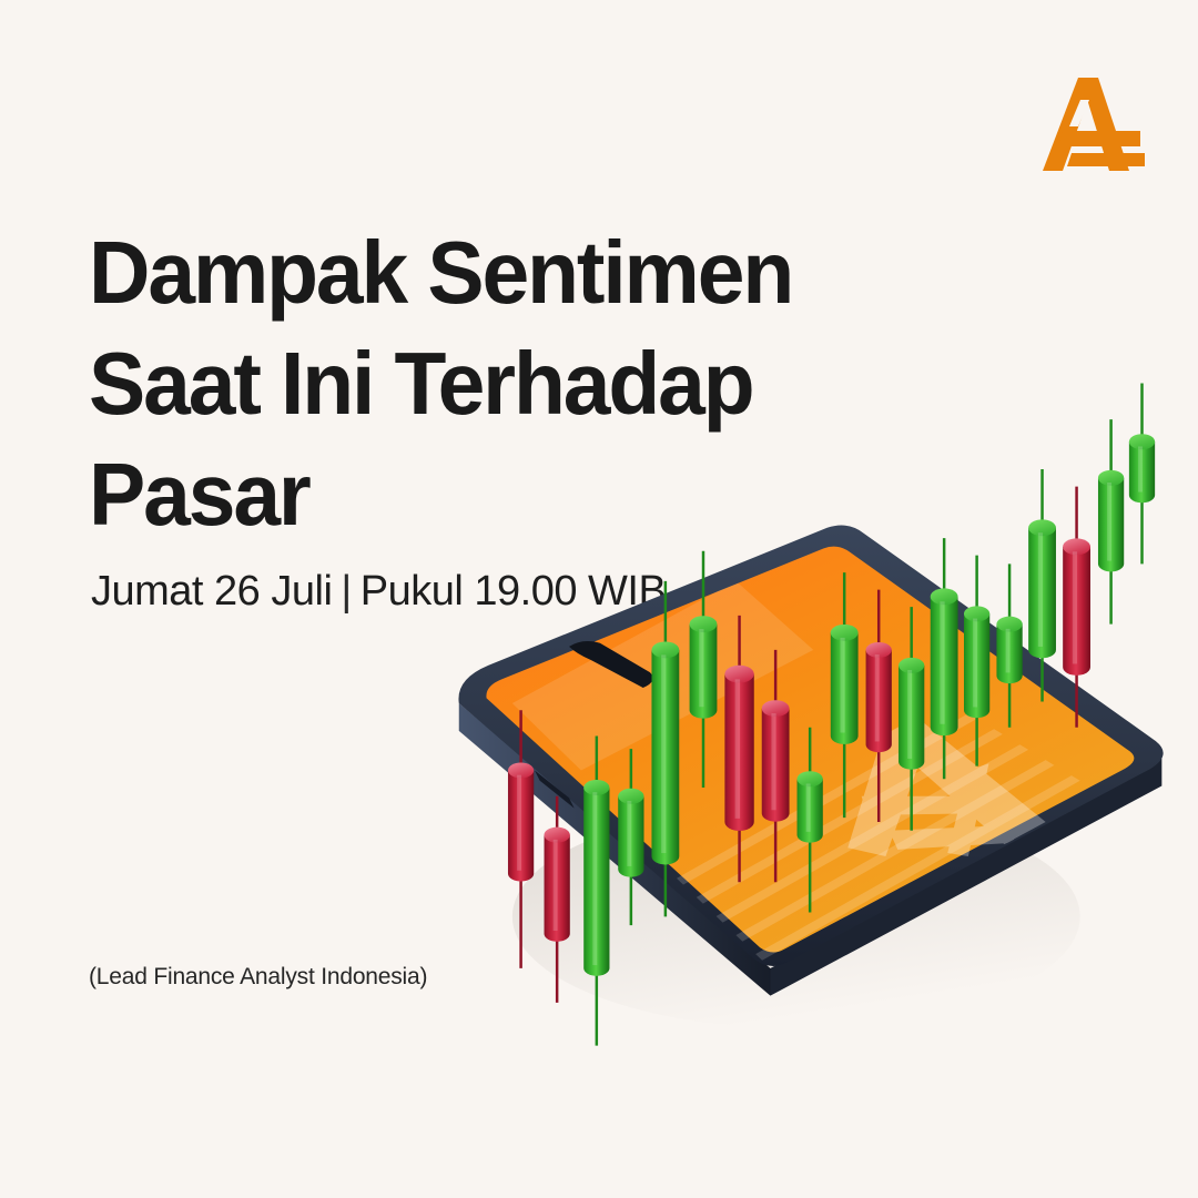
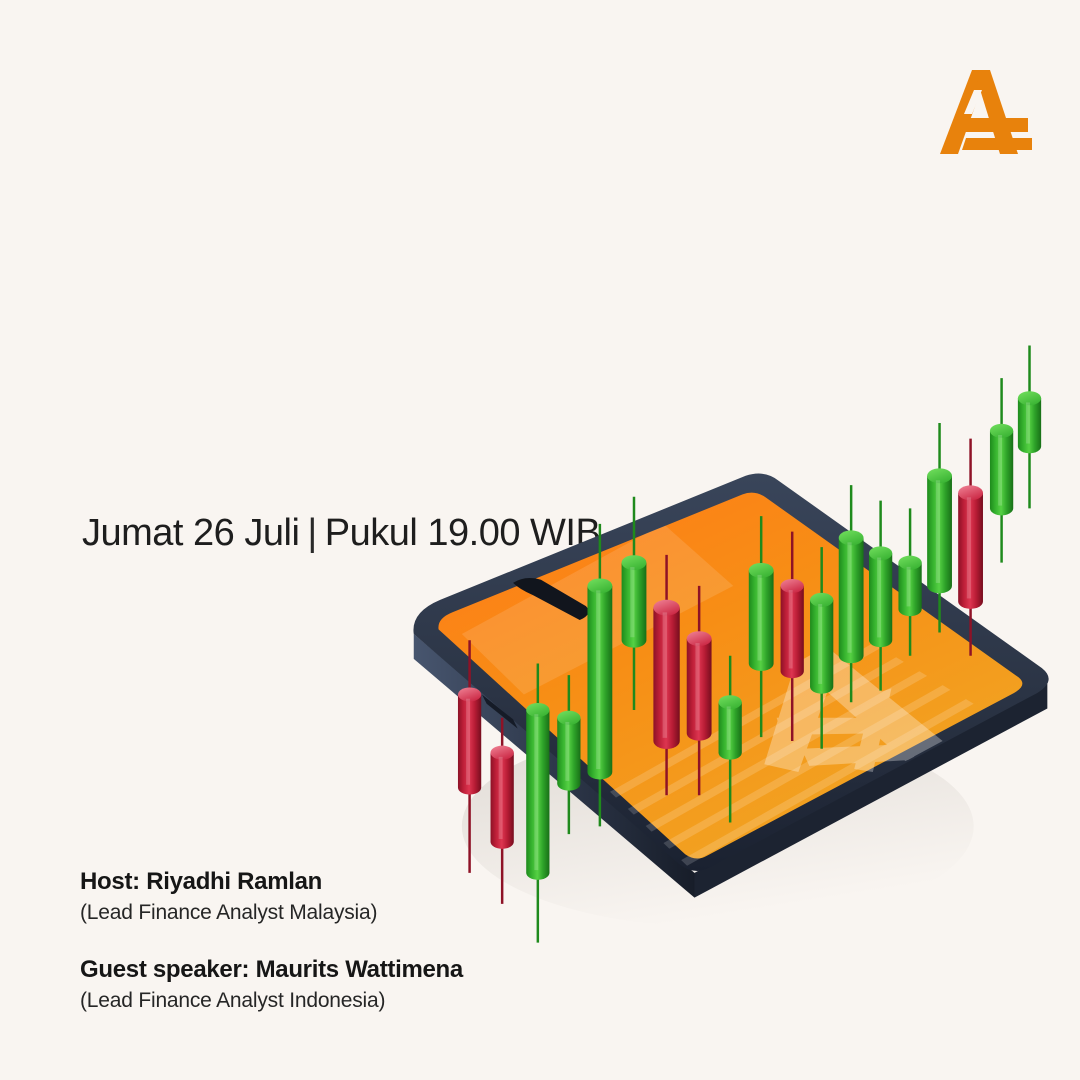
- Dampak Sentimen
- Saat Ini Terhadap
- Pasar
  Jumat 26 Juli | Pukul 19.00 WIB
+ Host: Riyadhi Ramlan
+ (Lead Finance Analyst Malaysia)
+ Guest speaker: Maurits Wattimena
  (Lead Finance Analyst Indonesia)
